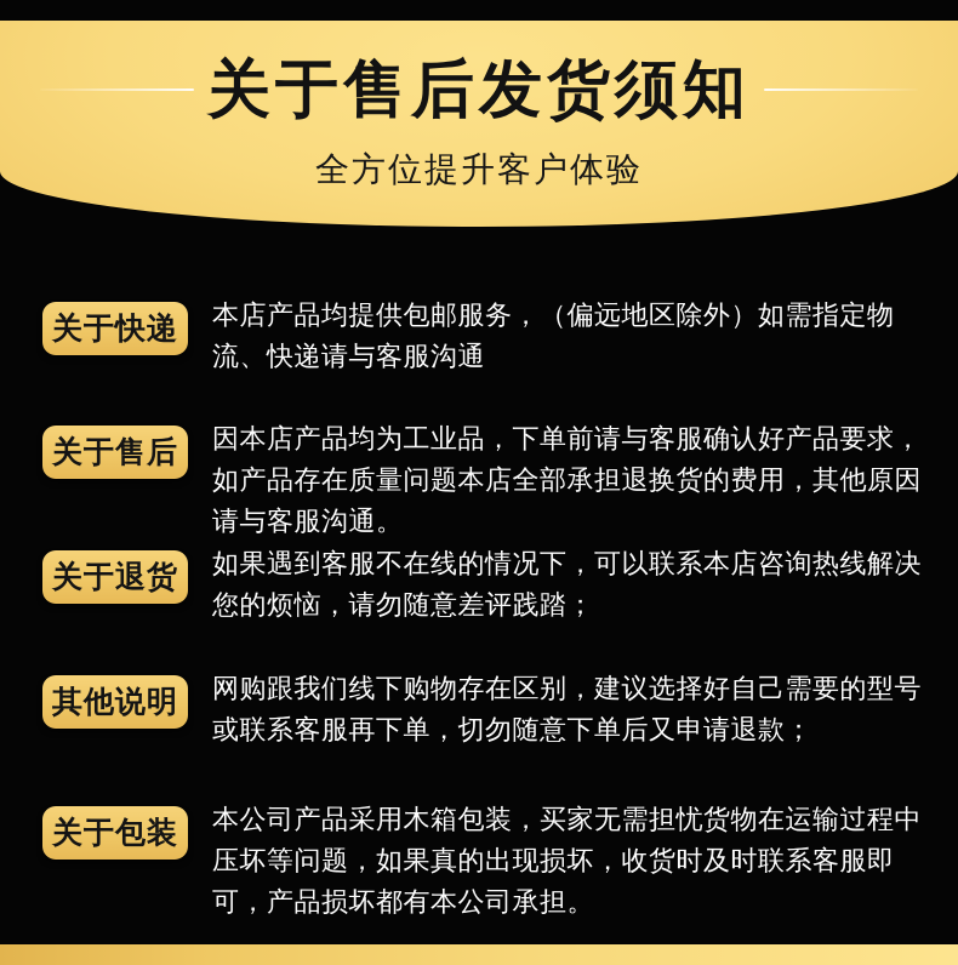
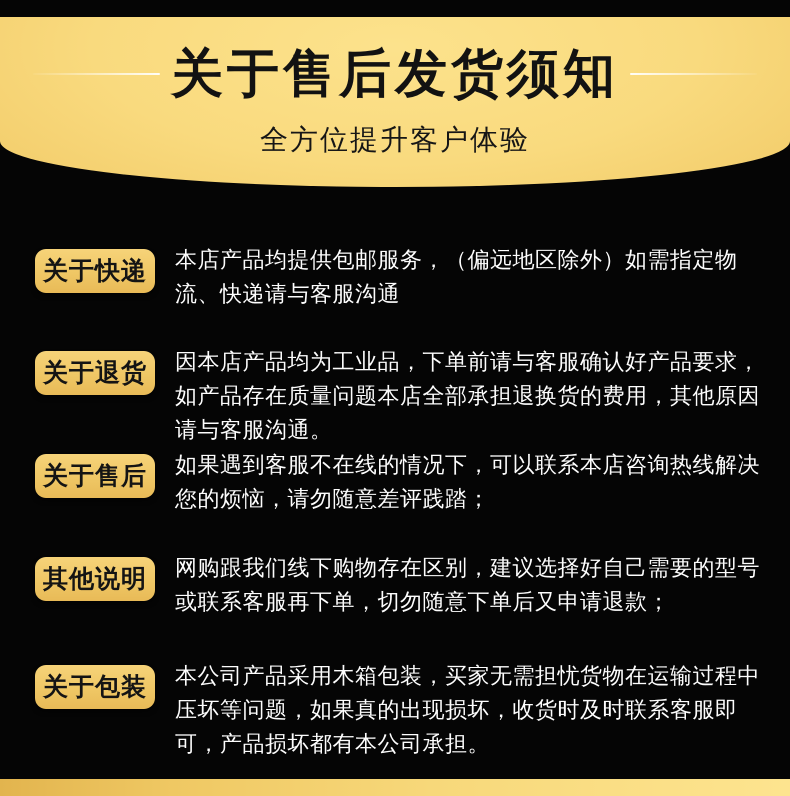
  关于售后发货须知
  全方位提升客户体验
  关于快递
  本店产品均提供包邮服务，（偏远地区除外）如需指定物流、快递请与客服沟通
- 关于售后
+ 关于退货
  因本店产品均为工业品，下单前请与客服确认好产品要求，如产品存在质量问题本店全部承担退换货的费用，其他原因请与客服沟通。
- 关于退货
+ 关于售后
  如果遇到客服不在线的情况下，可以联系本店咨询热线解决您的烦恼，请勿随意差评践踏；
  其他说明
  网购跟我们线下购物存在区别，建议选择好自己需要的型号或联系客服再下单，切勿随意下单后又申请退款；
  关于包装
  本公司产品采用木箱包装，买家无需担忧货物在运输过程中压坏等问题，如果真的出现损坏，收货时及时联系客服即可，产品损坏都有本公司承担。
